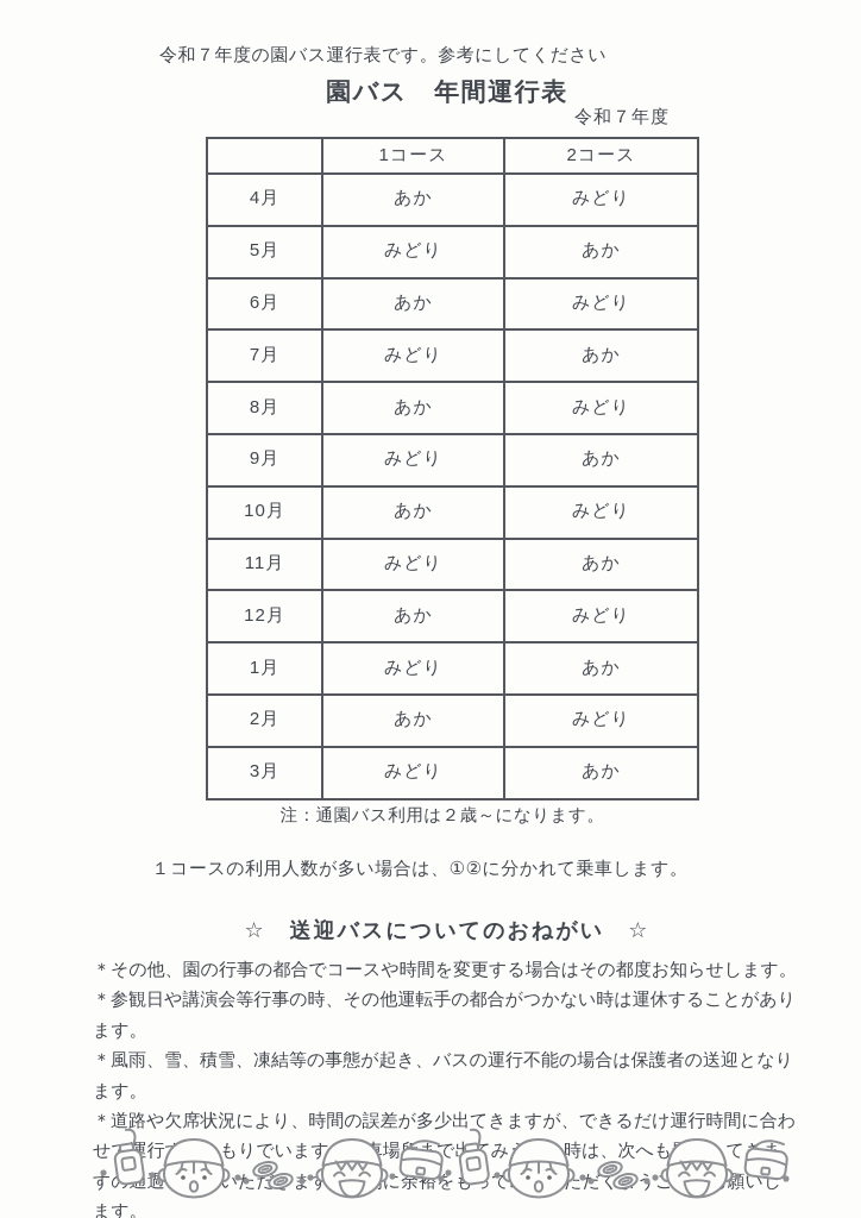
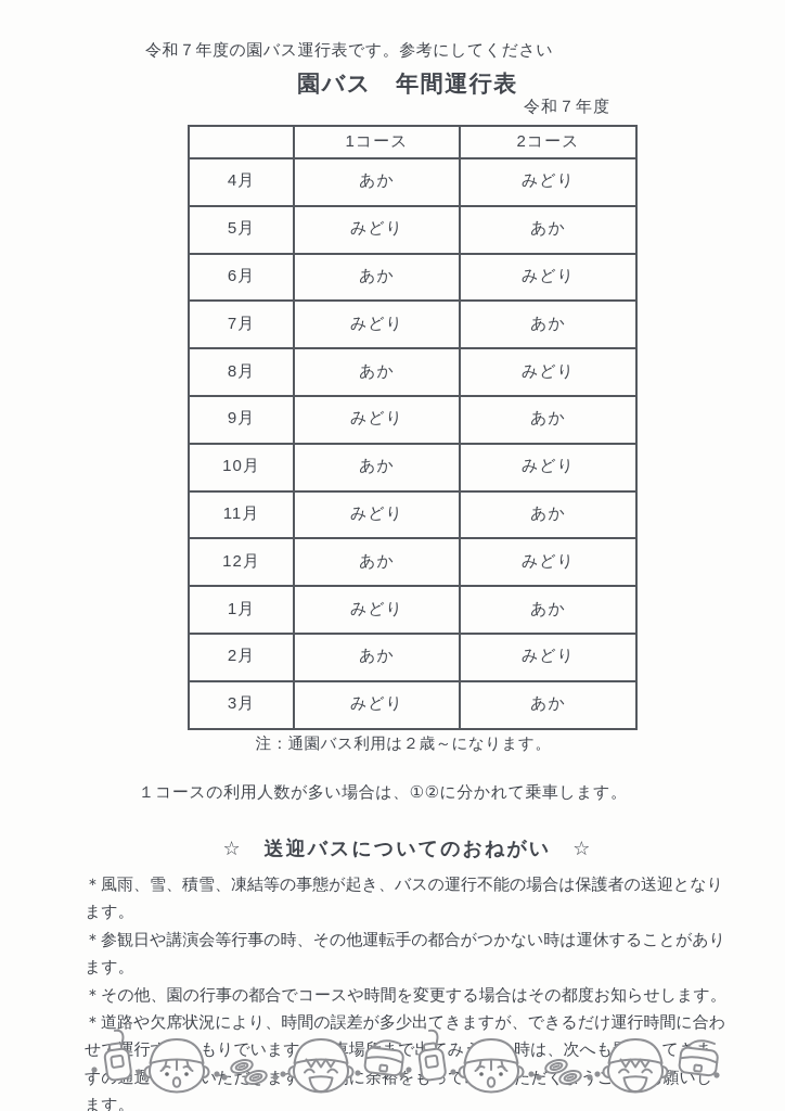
  令和７年度の園バス運行表です。参考にしてください
  園バス 年間運行表
  令和７年度
  	1コース	2コース
  4月	あか	みどり
  5月	みどり	あか
  6月	あか	みどり
  7月	みどり	あか
  8月	あか	みどり
  9月	みどり	あか
  10月	あか	みどり
  11月	みどり	あか
  12月	あか	みどり
  1月	みどり	あか
  2月	あか	みどり
  3月	みどり	あか
  注：通園バス利用は２歳～になります。
  １コースの利用人数が多い場合は、①②に分かれて乗車します。
  ☆ 送迎バスについてのおねがい ☆
- ＊その他、園の行事の都合でコースや時間を変更する場合はその都度お知らせします。
+ ＊風雨、雪、積雪、凍結等の事態が起き、バスの運行不能の場合は保護者の送迎となります。
  ＊参観日や講演会等行事の時、その他運転手の都合がつかない時は運休することがあります。
- ＊風雨、雪、積雪、凍結等の事態が起き、バスの運行不能の場合は保護者の送迎となります。
+ ＊その他、園の行事の都合でコースや時間を変更する場合はその都度お知らせします。
